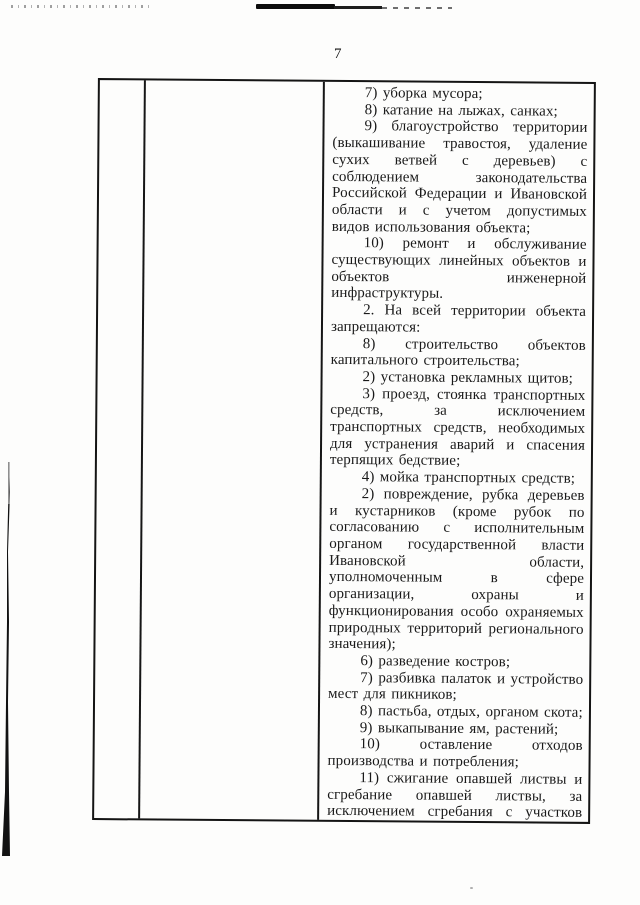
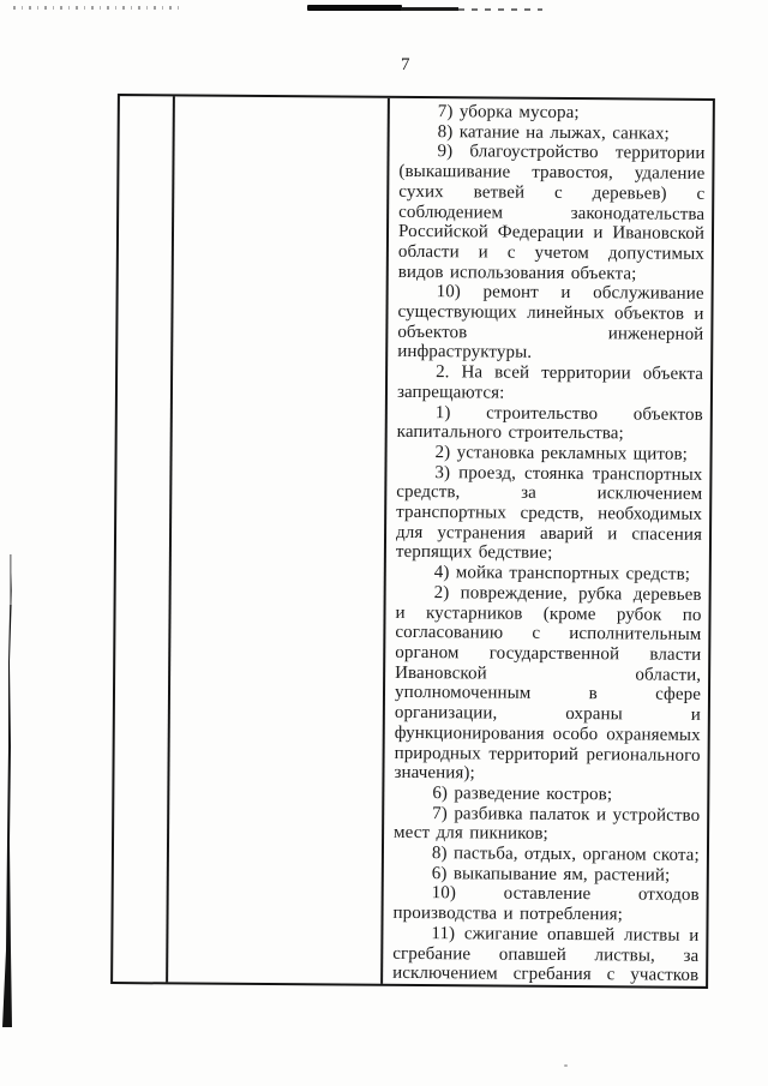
  7
  7) уборка мусора;
  8) катание на лыжах, санках;
  9) благоустройство территории (выкашивание травостоя, удаление сухих ветвей с деревьев) с соблюдением законодательства Российской Федерации и Ивановской области и с учетом допустимых видов использования объекта;
  10) ремонт и обслуживание существующих линейных объектов и объектов инженерной инфраструктуры.
  2. На всей территории объекта запрещаются:
- 8) строительство объектов капитального строительства;
+ 1) строительство объектов капитального строительства;
  2) установка рекламных щитов;
  3) проезд, стоянка транспортных средств, за исключением транспортных средств, необходимых для устранения аварий и спасения терпящих бедствие;
  4) мойка транспортных средств;
  2) повреждение, рубка деревьев и кустарников (кроме рубок по согласованию с исполнительным органом государственной власти Ивановской области, уполномоченным в сфере организации, охраны и функционирования особо охраняемых природных территорий регионального значения);
  6) разведение костров;
  7) разбивка палаток и устройство мест для пикников;
  8) пастьба, отдых, органом скота;
- 9) выкапывание ям, растений;
+ 6) выкапывание ям, растений;
  10) оставление отходов производства и потребления;
  11) сжигание опавшей листвы и сгребание опавшей листвы, за исключением сгребания с участков
